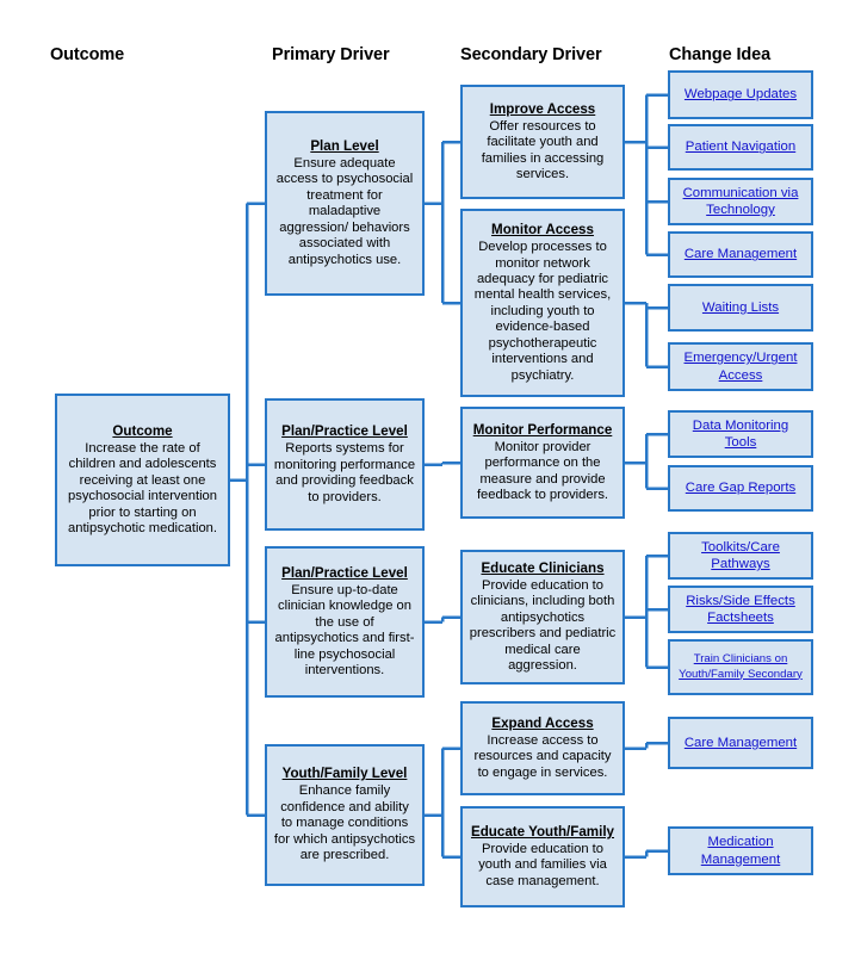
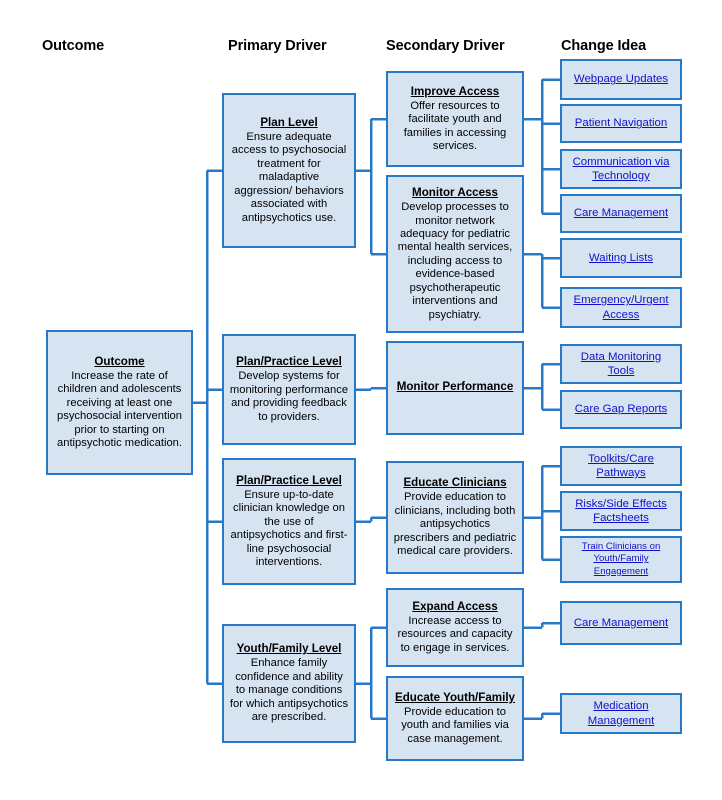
  Outcome
  Primary Driver
  Secondary Driver
  Change Idea
  Outcome
  Increase the rate of children and adolescents receiving at least one psychosocial intervention prior to starting on antipsychotic medication.
  Plan Level
  Ensure adequate access to psychosocial treatment for maladaptive aggression/ behaviors associated with antipsychotics use.
  Plan/Practice Level
- Reports systems for monitoring performance and providing feedback to providers.
+ Develop systems for monitoring performance and providing feedback to providers.
  Plan/Practice Level
  Ensure up-to-date clinician knowledge on the use of antipsychotics and first-line psychosocial interventions.
  Youth/Family Level
  Enhance family confidence and ability to manage conditions for which antipsychotics are prescribed.
  Improve Access
  Offer resources to facilitate youth and families in accessing services.
  Monitor Access
- Develop processes to monitor network adequacy for pediatric mental health services, including youth to evidence-based psychotherapeutic interventions and psychiatry.
+ Develop processes to monitor network adequacy for pediatric mental health services, including access to evidence-based psychotherapeutic interventions and psychiatry.
  Monitor Performance
- Monitor provider performance on the measure and provide feedback to providers.
  Educate Clinicians
- Provide education to clinicians, including both antipsychotics prescribers and pediatric medical care aggression.
+ Provide education to clinicians, including both antipsychotics prescribers and pediatric medical care providers.
  Expand Access
  Increase access to resources and capacity to engage in services.
  Educate Youth/Family
  Provide education to youth and families via case management.
  Webpage Updates
  Patient Navigation
  Communication via Technology
  Care Management
  Waiting Lists
  Emergency/Urgent Access
  Data Monitoring Tools
  Care Gap Reports
  Toolkits/Care Pathways
  Risks/Side Effects Factsheets
- Train Clinicians on Youth/Family Secondary
+ Train Clinicians on Youth/Family Engagement
  Care Management
  Medication Management
